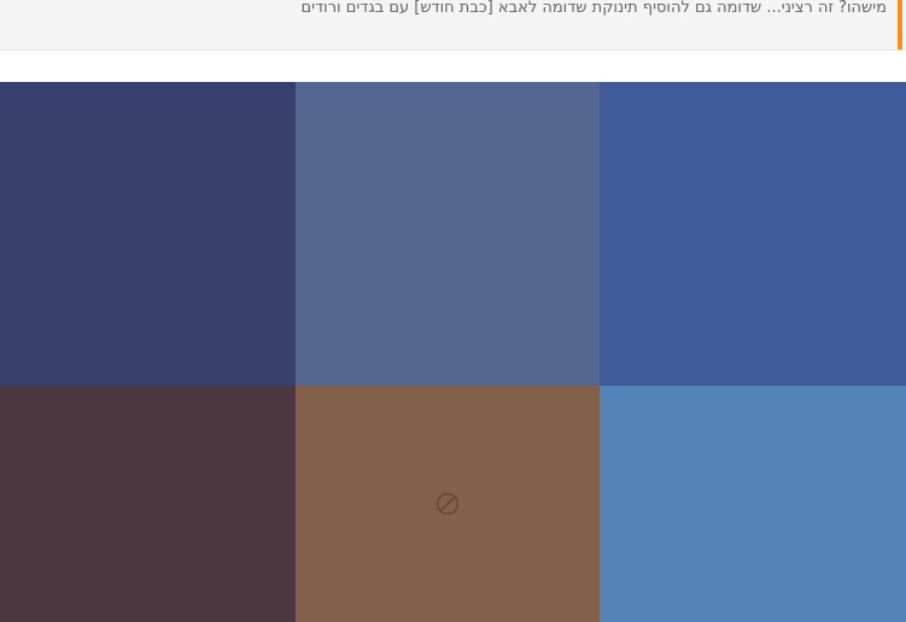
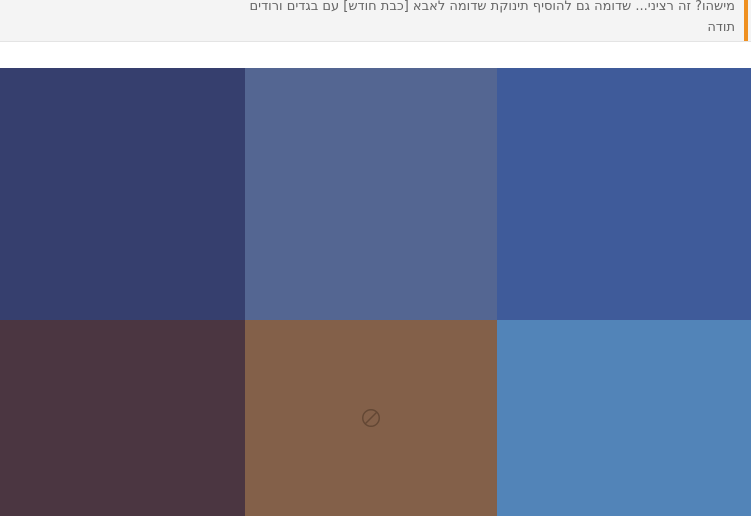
  מישהו? זה רציני... שדומה גם להוסיף תינוקת שדומה לאבא [כבת חודש] עם בגדים ורודים
+ תודה
